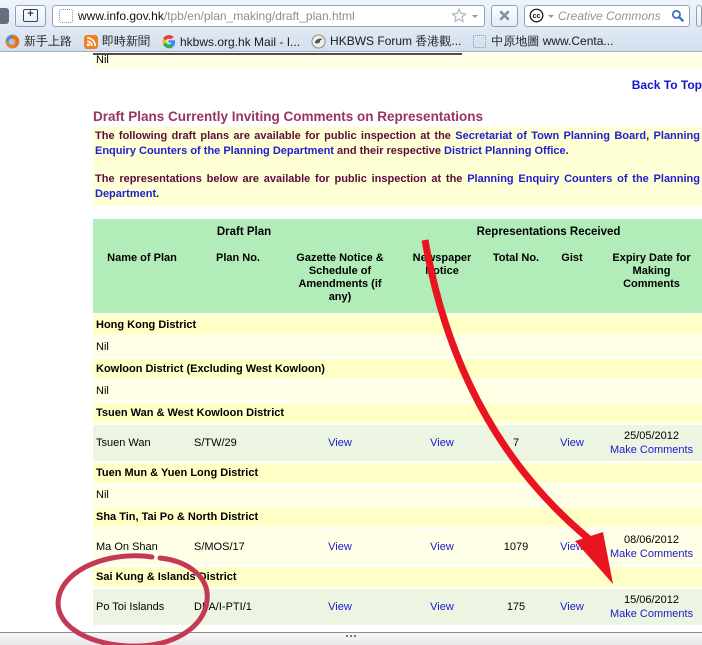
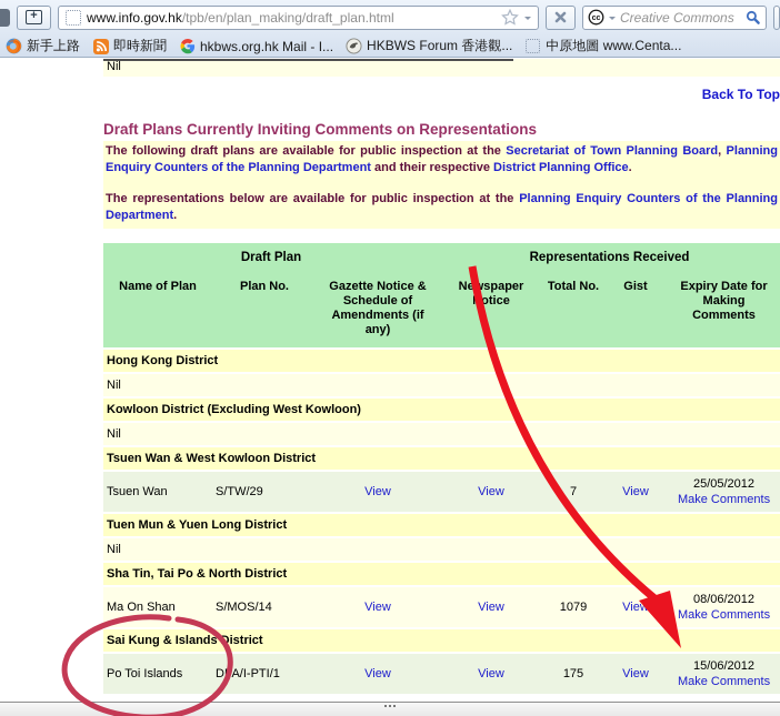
  www.info.gov.hk/tpb/en/plan_making/draft_plan.html
  Creative Commons
  新手上路
  即時新聞
  hkbws.org.hk Mail - I...
  HKBWS Forum 香港觀...
  中原地圖 www.Centa...
  Nil
  Back To Top
  Draft Plans Currently Inviting Comments on Representations
  The following draft plans are available for public inspection at the Secretariat of Town Planning Board, Planning Enquiry Counters of the Planning Department and their respective District Planning Office.
  The representations below are available for public inspection at the Planning Enquiry Counters of the Planning Department.
  Draft Plan
  Representations Received
  Name of Plan
  Plan No.
  Gazette Notice & Schedule of Amendments (if any)
  Nespaper otice
  Total No.
  Gist
  Expiry Date for Making Comments
  Hong Kong District
  Nil
  Kowloon District (Excluding West Kowloon)
  Nil
  Tsuen Wan & West Kowloon District
  Tsuen Wan	S/TW/29	View	View	7	View	25/05/2012Make Comments
  Tuen Mun & Yuen Long District
  Nil
  Sha Tin, Tai Po & North District
- Ma On Shan	S/MOS/17	View	View	1079	View	08/06/2012Make Comments
+ Ma On Shan	S/MOS/14	View	View	1079	View	08/06/2012Make Comments
  Sai Kung & Islandsistrict
  Po Toi Islands	DA/I-PTI/1	View	View	175	View	15/06/2012Make Comments
